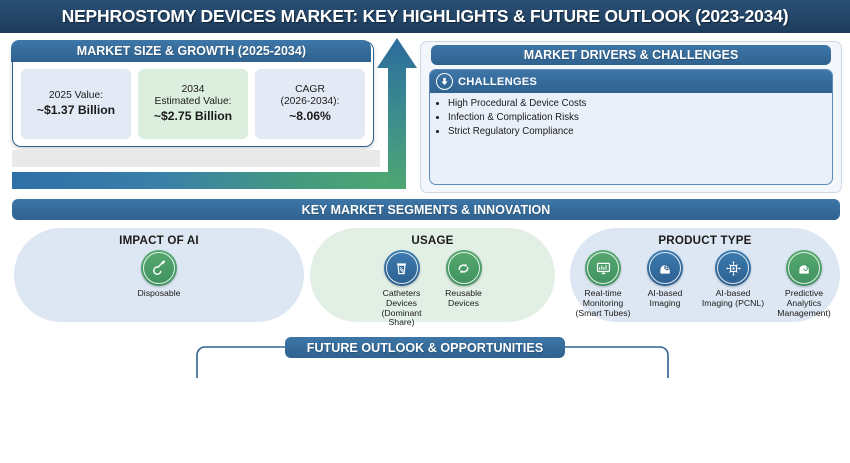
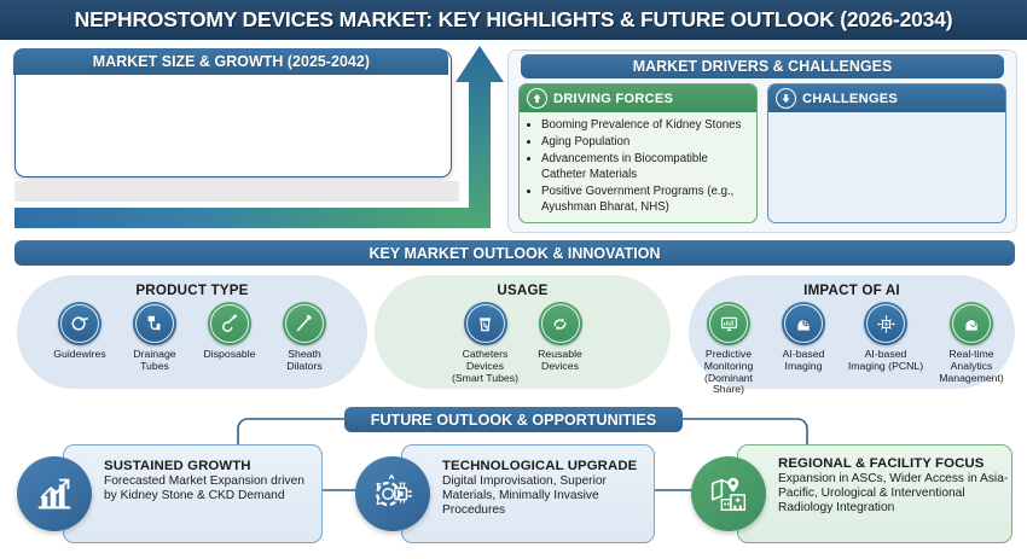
- NEPHROSTOMY DEVICES MARKET: KEY HIGHLIGHTS & FUTURE OUTLOOK (2023-2034)
+ NEPHROSTOMY DEVICES MARKET: KEY HIGHLIGHTS & FUTURE OUTLOOK (2026-2034)
- MARKET SIZE & GROWTH (2025-2034)
+ MARKET SIZE & GROWTH (2025-2042)
- 2025 Value:
- ~$1.37 Billion
- 2034
- Estimated Value:
- ~$2.75 Billion
- CAGR
- (2026-2034):
- ~8.06%
  MARKET DRIVERS & CHALLENGES
+ DRIVING FORCES
+ Booming Prevalence of Kidney Stones
+ Aging Population
+ Advancements in Biocompatible Catheter Materials
+ Positive Government Programs (e.g., Ayushman Bharat, NHS)
  CHALLENGES
- High Procedural & Device Costs
- Infection & Complication Risks
- Strict Regulatory Compliance
- KEY MARKET SEGMENTS & INNOVATION
+ KEY MARKET OUTLOOK & INNOVATION
- IMPACT OF AI
+ PRODUCT TYPE
+ Guidewires
+ Drainage
+ Tubes
  Disposable
+ Sheath
+ Dilators
  USAGE
  Catheters
  Devices
- (Dominant Share)
+ (Smart Tubes)
  Reusable
  Devices
- PRODUCT TYPE
+ IMPACT OF AI
- Real-time
+ Predictive
  Monitoring
- (Smart Tubes)
+ (Dominant Share)
  AI-based
  Imaging
  AI-based
  Imaging (PCNL)
- Predictive
+ Real-time
  Analytics
  Management)
  FUTURE OUTLOOK & OPPORTUNITIES
+ SUSTAINED GROWTH
+ Forecasted Market Expansion driven by Kidney Stone & CKD Demand
+ TECHNOLOGICAL UPGRADE
+ Digital Improvisation, Superior Materials, Minimally Invasive Procedures
+ REGIONAL & FACILITY FOCUS
+ Expansion in ASCs, Wider Access in Asia-Pacific, Urological & Interventional Radiology Integration
